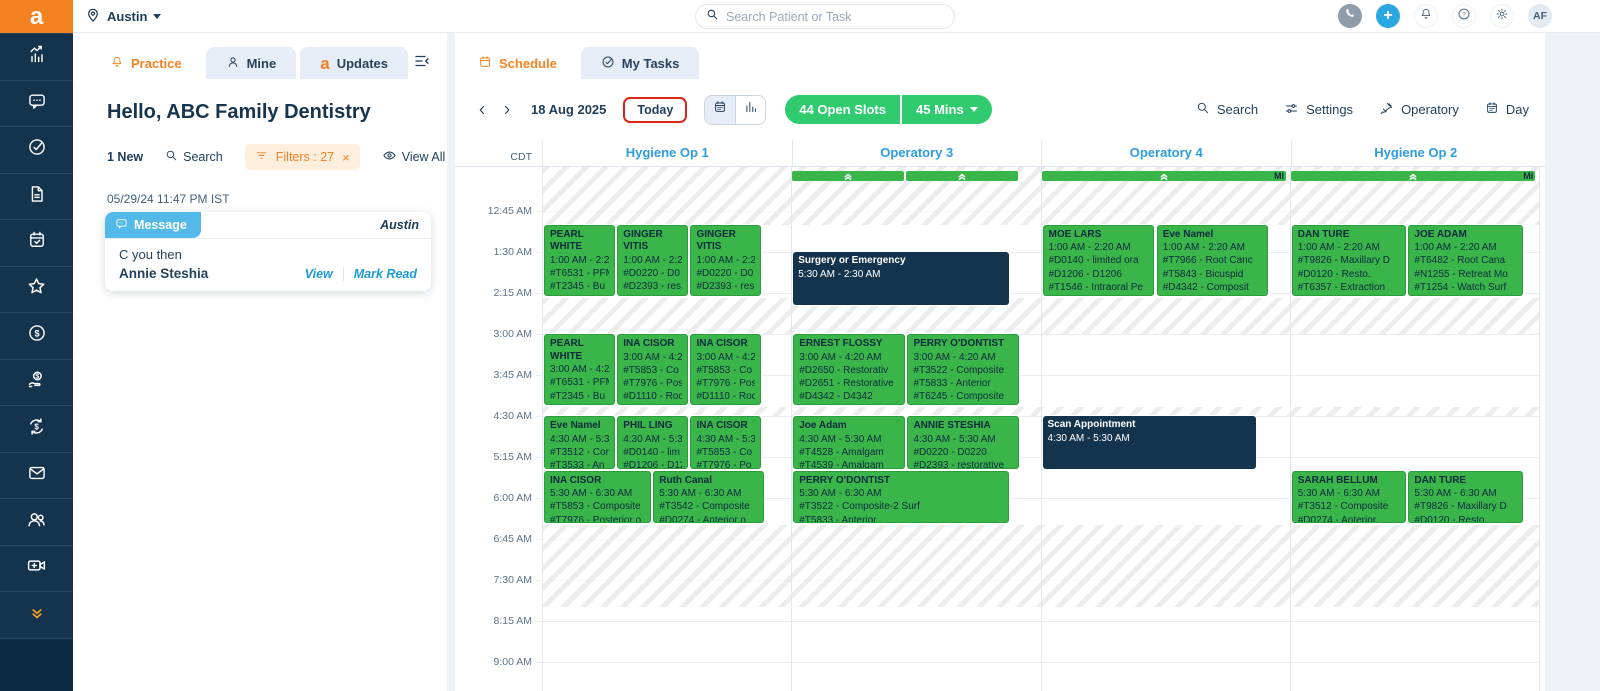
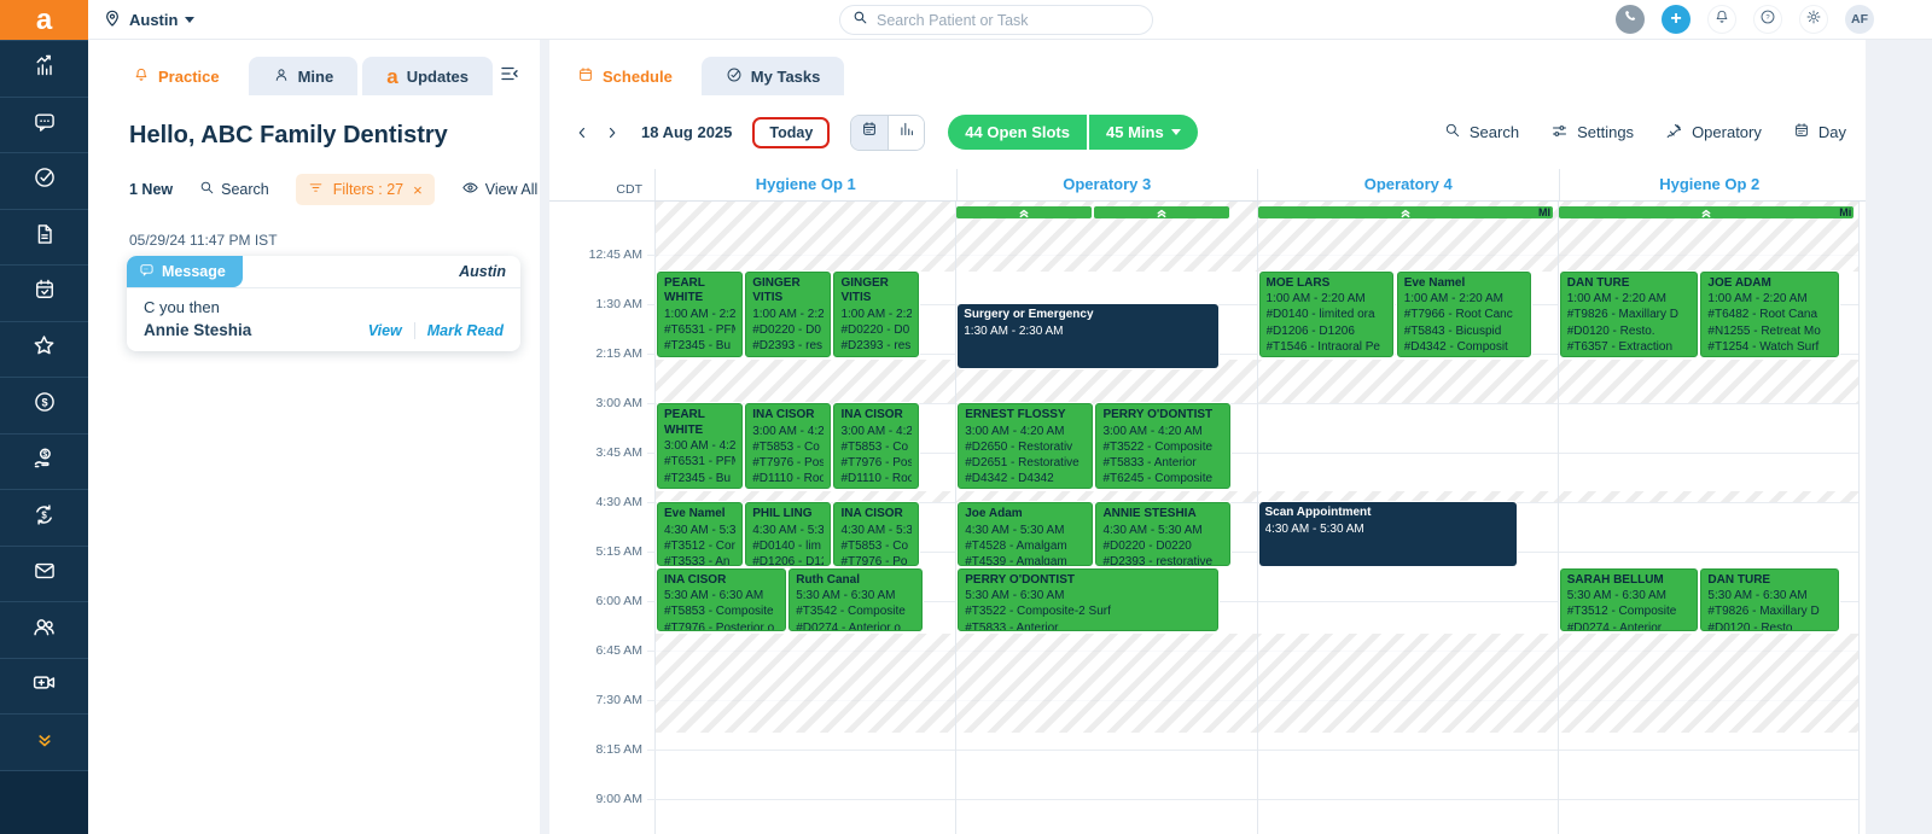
  a
  $
  $
  Austin
  Search Patient or Task
  +
  AF
  Practice
  Mine
  a
  Updates
  Hello, ABC Family Dentistry
  1 New
  Search
  Filters : 27
  ×
  View All
  05/29/24 11:47 PM IST
  Message
  Austin
  C you then
  Annie Steshia
  View
  Mark Read
  Schedule
  My Tasks
  18 Aug 2025
  Today
  44 Open Slots
  45 Mins
  Search
  Settings
  Operatory
  Day
  CDT
  Hygiene Op 1
  Operatory 3
  Operatory 4
  Hygiene Op 2
  12:45 AM
  1:30 AM
  2:15 AM
  3:00 AM
  3:45 AM
  4:30 AM
  5:15 AM
  6:00 AM
  6:45 AM
  7:30 AM
  8:15 AM
  9:00 AM
  PEARL WHITE
  1:00 AM - 2:2
  #T6531 - PF
  #T2345 - Bu
  GINGER VITIS
  1:00 AM - 2:2
  #D0220 - D0
  #D2393 - res
  GINGER VITIS
  1:00 AM - 2:2
  #D0220 - D0
  #D2393 - res
  PEARL WHITE
  3:00 AM - 4:2
  #T6531 - PF
  #T2345 - Bu
  INA CISOR
  3:00 AM - 4:2
  #T5853 - Co
  #T7976 - Pos
  #D1110 - Roo
  INA CISOR
  3:00 AM - 4:2
  #T5853 - Co
  #T7976 - Pos
  #D1110 - Roo
  Eve Namel
  4:30 AM - 5:3
  #T3512 - Cor
  #T3533 - An
  PHIL LING
  4:30 AM - 5:3
  #D0140 - lim
  #D1206 - D1
  INA CISOR
  4:30 AM - 5:3
  #T5853 - Co
  #T7976 - Po
  INA CISOR
  5:30 AM - 6:30 AM
  #T5853 - Composite
  #T7976 - Posterior o
  Ruth Canal
  5:30 AM - 6:30 AM
  #T3542 - Composite
  #D0274 - Anterior o
  Surgery or Emergency
- 5:30 AM - 2:30 AM
+ 1:30 AM - 2:30 AM
  ERNEST FLOSSY
  3:00 AM - 4:20 AM
  #D2650 - Restorativ
  #D2651 - Restorative
  #D4342 - D4342
  PERRY O'DONTIST
  3:00 AM - 4:20 AM
  #T3522 - Composite
  #T5833 - Anterior
  #T6245 - Composite
  Joe Adam
  4:30 AM - 5:30 AM
  #T4528 - Amalgam
  #T4539 - Amalgam
  ANNIE STESHIA
  4:30 AM - 5:30 AM
  #D0220 - D0220
  #D2393 - restorative
  PERRY O'DONTIST
  5:30 AM - 6:30 AM
  #T3522 - Composite-2 Surf
  #T5833 - Anterior
  MI
  MOE LARS
  1:00 AM - 2:20 AM
  #D0140 - limited ora
  #D1206 - D1206
  #T1546 - Intraoral Pe
  Eve Namel
  1:00 AM - 2:20 AM
  #T7966 - Root Canc
  #T5843 - Bicuspid
  #D4342 - Composit
  Scan Appointment
  4:30 AM - 5:30 AM
  Mi
  DAN TURE
  1:00 AM - 2:20 AM
  #T9826 - Maxillary D
  #D0120 - Resto.
  #T6357 - Extraction
  JOE ADAM
  1:00 AM - 2:20 AM
  #T6482 - Root Cana
  #N1255 - Retreat Mo
  #T1254 - Watch Surf
  SARAH BELLUM
  5:30 AM - 6:30 AM
  #T3512 - Composite
  #D0274 - Anterior
  DAN TURE
  5:30 AM - 6:30 AM
  #T9826 - Maxillary D
  #D0120 - Resto
